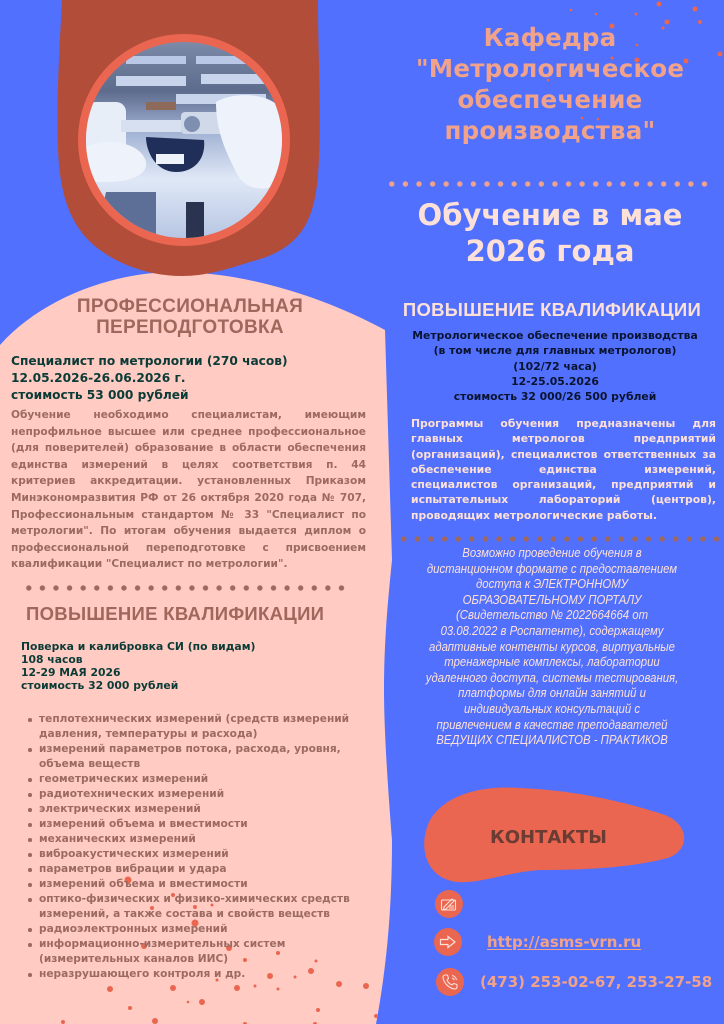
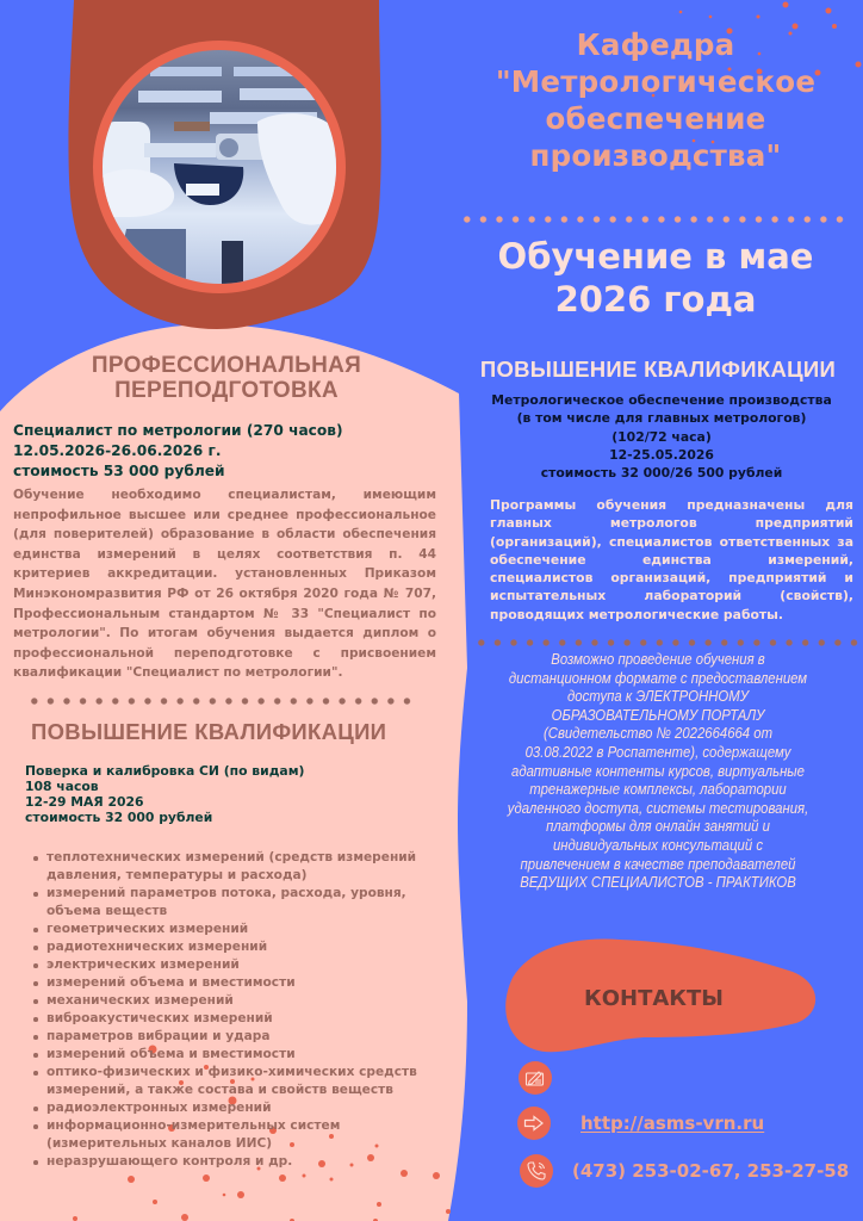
  Кафедра "Метрологическое обеспечение производства"
  Обучение в мае 2026 года
  ПРОФЕССИОНАЛЬНАЯ ПЕРЕПОДГОТОВКА
  Специалист по метрологии (270 часов)
  12.05.2026-26.06.2026 г.
  стоимость 53 000 рублей
  Обучение необходимо специалистам, имеющим непрофильное высшее или среднее профессиональное (для поверителей) образование в области обеспечения единства измерений в целях соответствия п. 44 критериев аккредитации. установленных Приказом Минэкономразвития РФ от 26 октября 2020 года № 707, Профессиональным стандартом № 33 "Специалист по метрологии". По итогам обучения выдается диплом о профессиональной переподготовке с присвоением квалификации "Специалист по метрологии".
  ПОВЫШЕНИЕ КВАЛИФИКАЦИИ
  Поверка и калибровка СИ (по видам)
  108 часов
  12-29 МАЯ 2026
  стоимость 32 000 рублей
  теплотехнических измерений (средств измерений давления, температуры и расхода)
  измерений параметров потока, расхода, уровня, объема веществ
  геометрических измерений
  радиотехнических измерений
  электрических измерений
  измерений объема и вместимости
  механических измерений
  виброакустических измерений
  параметров вибрации и удара
  измерений объема и вместимости
  оптико-физических и физико-химических средств измерений, а также состава и свойств веществ
  радиоэлектронных измерений
  информационно-измерительных систем (измерительных каналов ИИС)
  неразрушающего контроля и др.
  ПОВЫШЕНИЕ КВАЛИФИКАЦИИ
  Метрологическое обеспечение производства
  (в том числе для главных метрологов)
  (102/72 часа)
  12-25.05.2026
  стоимость 32 000/26 500 рублей
- Программы обучения предназначены для главных метрологов предприятий (организаций), специалистов ответственных за обеспечение единства измерений, специалистов организаций, предприятий и испытательных лабораторий (центров), проводящих метрологические работы.
+ Программы обучения предназначены для главных метрологов предприятий (организаций), специалистов ответственных за обеспечение единства измерений, специалистов организаций, предприятий и испытательных лабораторий (свойств), проводящих метрологические работы.
  Возможно проведение обучения в
  дистанционном формате с предоставлением
  доступа к ЭЛЕКТРОННОМУ
  ОБРАЗОВАТЕЛЬНОМУ ПОРТАЛУ
  (Свидетельство № 2022664664 от
  03.08.2022 в Роспатенте), содержащему
  адаптивные контенты курсов, виртуальные
  тренажерные комплексы, лаборатории
  удаленного доступа, системы тестирования,
  платформы для онлайн занятий и
  индивидуальных консультаций с
  привлечением в качестве преподавателей
  ВЕДУЩИХ СПЕЦИАЛИСТОВ - ПРАКТИКОВ
  КОНТАКТЫ
  http://asms-vrn.ru
  (473) 253-02-67, 253-27-58
